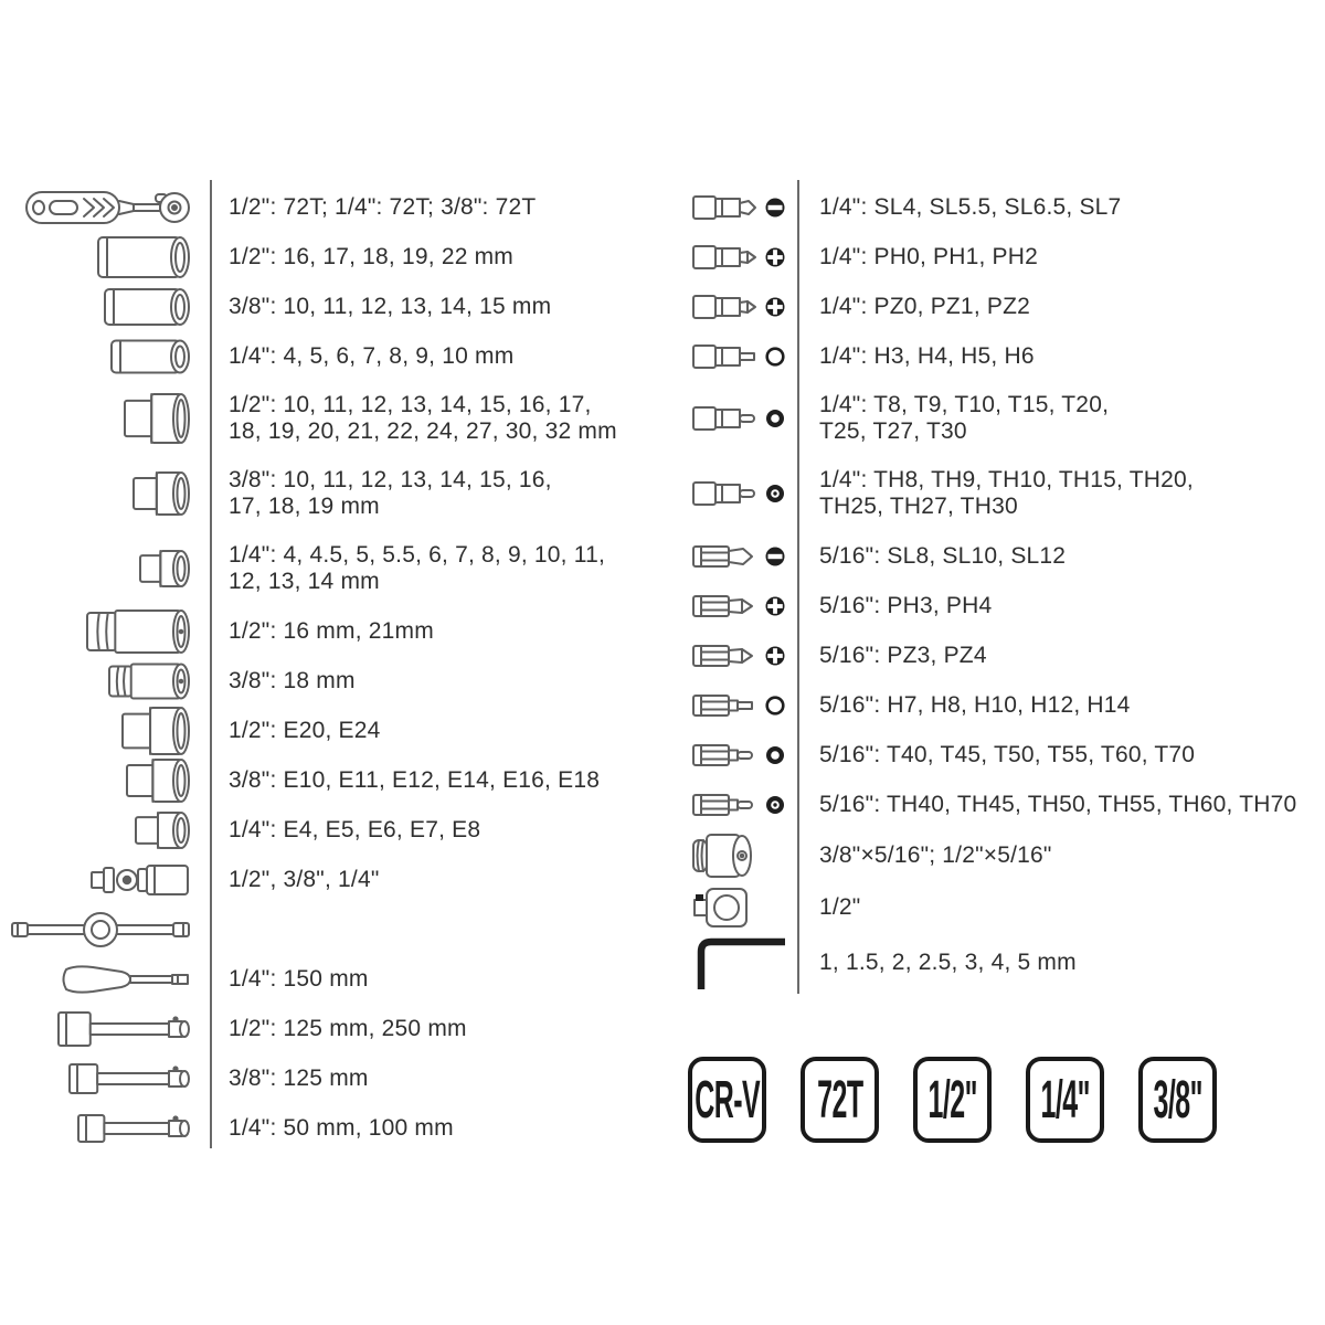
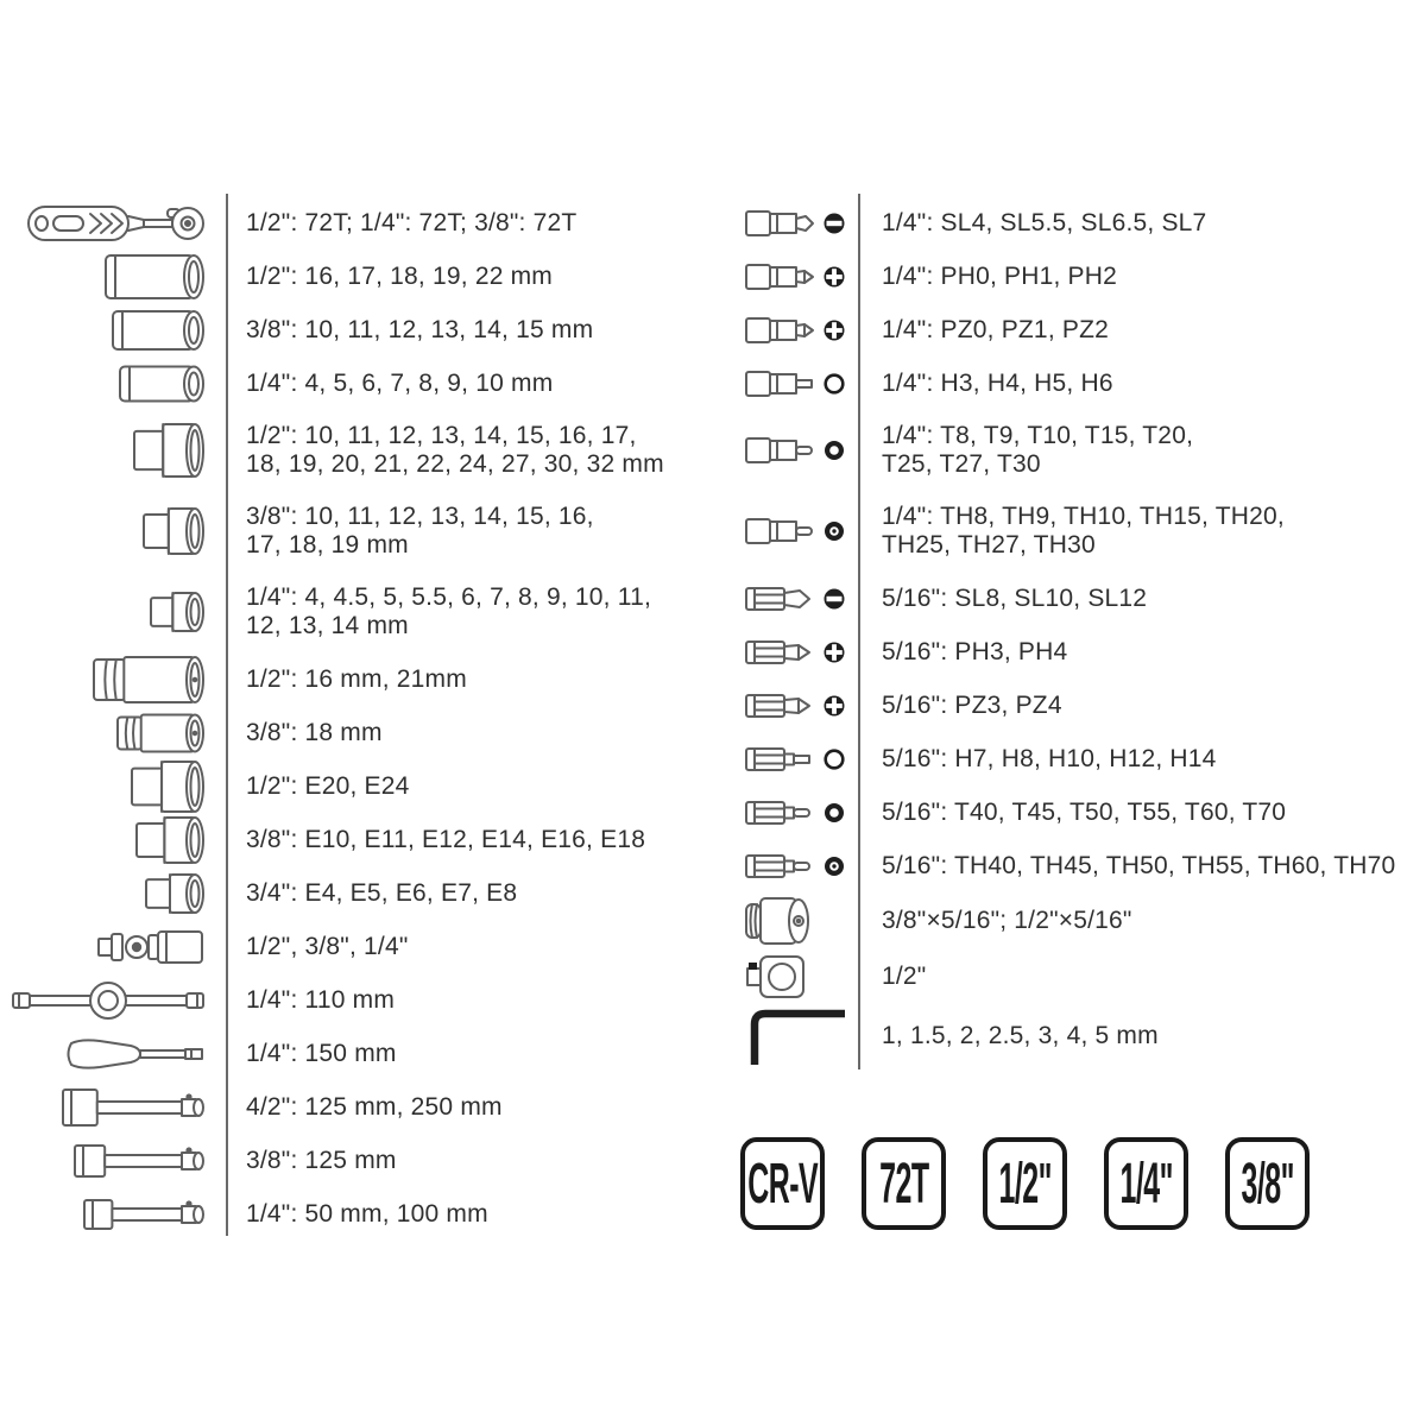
  1/2": 72T; 1/4": 72T; 3/8": 72T
  1/2": 16, 17, 18, 19, 22 mm
  3/8": 10, 11, 12, 13, 14, 15 mm
  1/4": 4, 5, 6, 7, 8, 9, 10 mm
  1/2": 10, 11, 12, 13, 14, 15, 16, 17,
  18, 19, 20, 21, 22, 24, 27, 30, 32 mm
  3/8": 10, 11, 12, 13, 14, 15, 16,
  17, 18, 19 mm
  1/4": 4, 4.5, 5, 5.5, 6, 7, 8, 9, 10, 11,
  12, 13, 14 mm
  1/2": 16 mm, 21mm
  3/8": 18 mm
  1/2": E20, E24
  3/8": E10, E11, E12, E14, E16, E18
- 1/4": E4, E5, E6, E7, E8
+ 3/4": E4, E5, E6, E7, E8
  1/2", 3/8", 1/4"
+ 1/4": 110 mm
  1/4": 150 mm
- 1/2": 125 mm, 250 mm
+ 4/2": 125 mm, 250 mm
  3/8": 125 mm
  1/4": 50 mm, 100 mm
  1/4": SL4, SL5.5, SL6.5, SL7
  1/4": PH0, PH1, PH2
  1/4": PZ0, PZ1, PZ2
  1/4": H3, H4, H5, H6
  1/4": T8, T9, T10, T15, T20,
  T25, T27, T30
  1/4": TH8, TH9, TH10, TH15, TH20,
  TH25, TH27, TH30
  5/16": SL8, SL10, SL12
  5/16": PH3, PH4
  5/16": PZ3, PZ4
  5/16": H7, H8, H10, H12, H14
  5/16": T40, T45, T50, T55, T60, T70
  5/16": TH40, TH45, TH50, TH55, TH60, TH70
  3/8"×5/16"; 1/2"×5/16"
  1/2"
  1, 1.5, 2, 2.5, 3, 4, 5 mm
  CR-V
  72T
  1/2"
  1/4"
  3/8"
